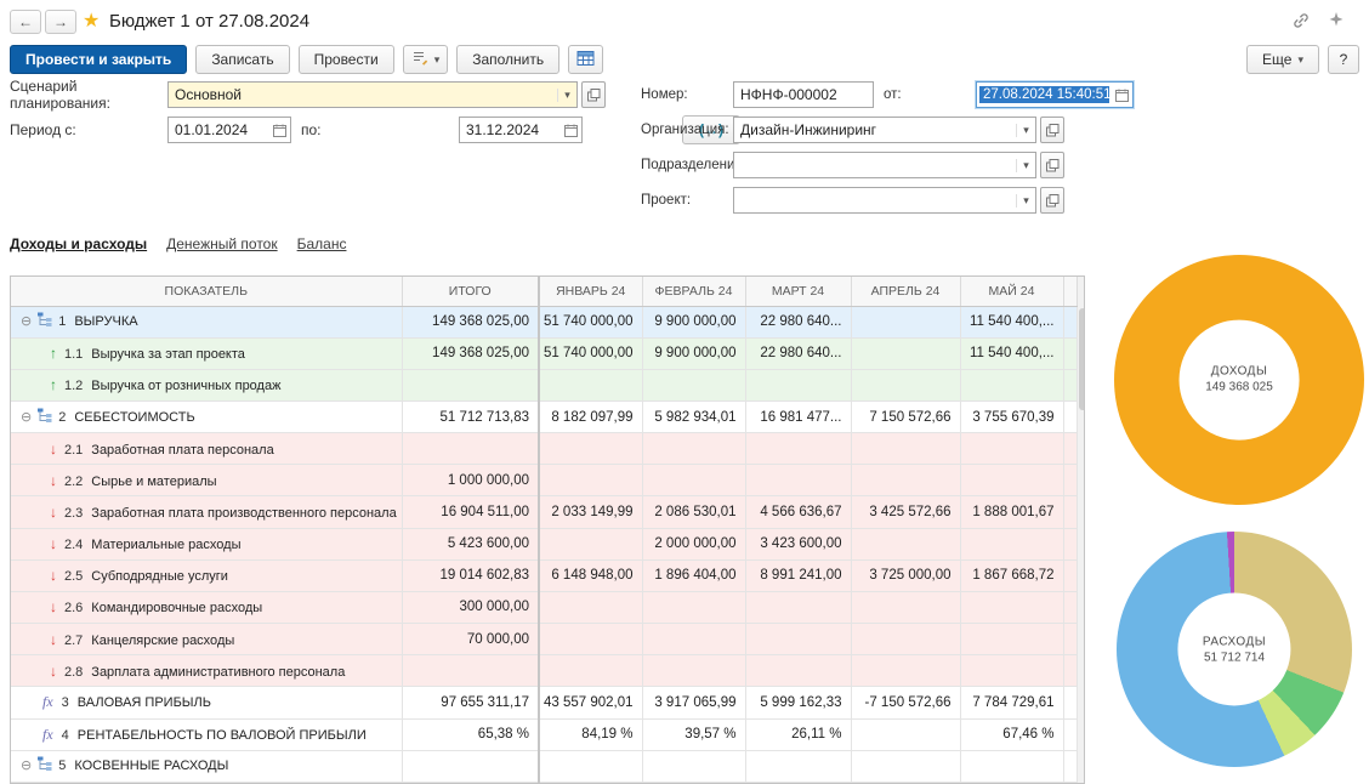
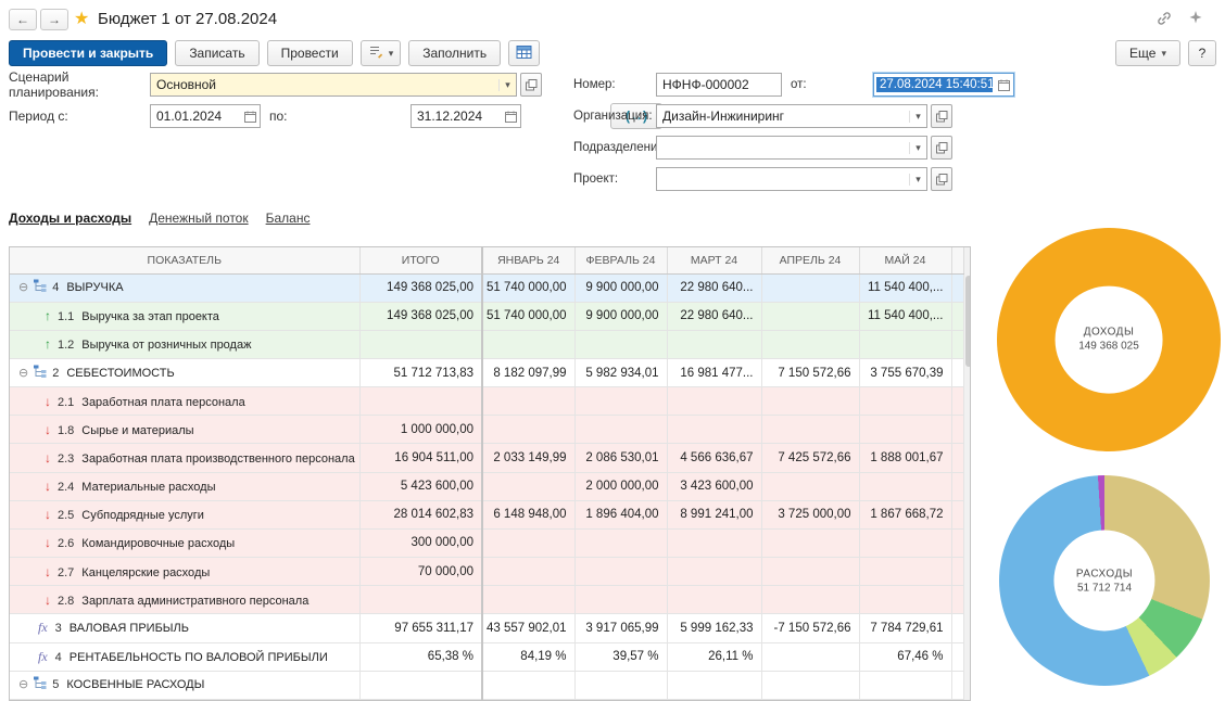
  ←
  →
  ★
  Бюджет 1 от 27.08.2024
  Провести и закрыть
  Записать
  Провести
  ▾
  Заполнить
  Еще
  ▾
  ?
  Сценарий планирования:
  Основной
  ▾
  Период с:
  01.01.2024
  по:
  31.12.2024
  (↔)
  Номер:
  НФНФ-000002
  от:
  27.08.2024 15:40:51
  Организация:
  Дизайн-Инжиниринг
  ▾
  Подразделени
  ▾
  Проект:
  ▾
  Доходы и расходы
  Денежный поток
  Баланс
  ПОКАЗАТЕЛЬ	ИТОГО	ЯНВАРЬ 24	ФЕВРАЛЬ 24	МАРТ 24	АПРЕЛЬ 24	МАЙ 24
- ⊖ 1 ВЫРУЧКА	149 368 025,00	51 740 000,00	9 900 000,00	22 980 640...		11 540 400,...
+ ⊖ 4 ВЫРУЧКА	149 368 025,00	51 740 000,00	9 900 000,00	22 980 640...		11 540 400,...
  ↑ 1.1 Выручка за этап проекта	149 368 025,00	51 740 000,00	9 900 000,00	22 980 640...		11 540 400,...
  ↑ 1.2 Выручка от розничных продаж
  ⊖ 2 СЕБЕСТОИМОСТЬ	51 712 713,83	8 182 097,99	5 982 934,01	16 981 477...	7 150 572,66	3 755 670,39
  ↓ 2.1 Заработная плата персонала
- ↓ 2.2 Сырье и материалы	1 000 000,00
+ ↓ 1.8 Сырье и материалы	1 000 000,00
- ↓ 2.3 Заработная плата производственного персонала	16 904 511,00	2 033 149,99	2 086 530,01	4 566 636,67	3 425 572,66	1 888 001,67
+ ↓ 2.3 Заработная плата производственного персонала	16 904 511,00	2 033 149,99	2 086 530,01	4 566 636,67	7 425 572,66	1 888 001,67
  ↓ 2.4 Материальные расходы	5 423 600,00		2 000 000,00	3 423 600,00
- ↓ 2.5 Субподрядные услуги	19 014 602,83	6 148 948,00	1 896 404,00	8 991 241,00	3 725 000,00	1 867 668,72
+ ↓ 2.5 Субподрядные услуги	28 014 602,83	6 148 948,00	1 896 404,00	8 991 241,00	3 725 000,00	1 867 668,72
  ↓ 2.6 Командировочные расходы	300 000,00
  ↓ 2.7 Канцелярские расходы	70 000,00
  ↓ 2.8 Зарплата административного персонала
  fx 3 ВАЛОВАЯ ПРИБЫЛЬ	97 655 311,17	43 557 902,01	3 917 065,99	5 999 162,33	-7 150 572,66	7 784 729,61
  fx 4 РЕНТАБЕЛЬНОСТЬ ПО ВАЛОВОЙ ПРИБЫЛИ	65,38 %	84,19 %	39,57 %	26,11 %		67,46 %
  ⊖ 5 КОСВЕННЫЕ РАСХОДЫ
  ДОХОДЫ
  149 368 025
  РАСХОДЫ
  51 712 714
